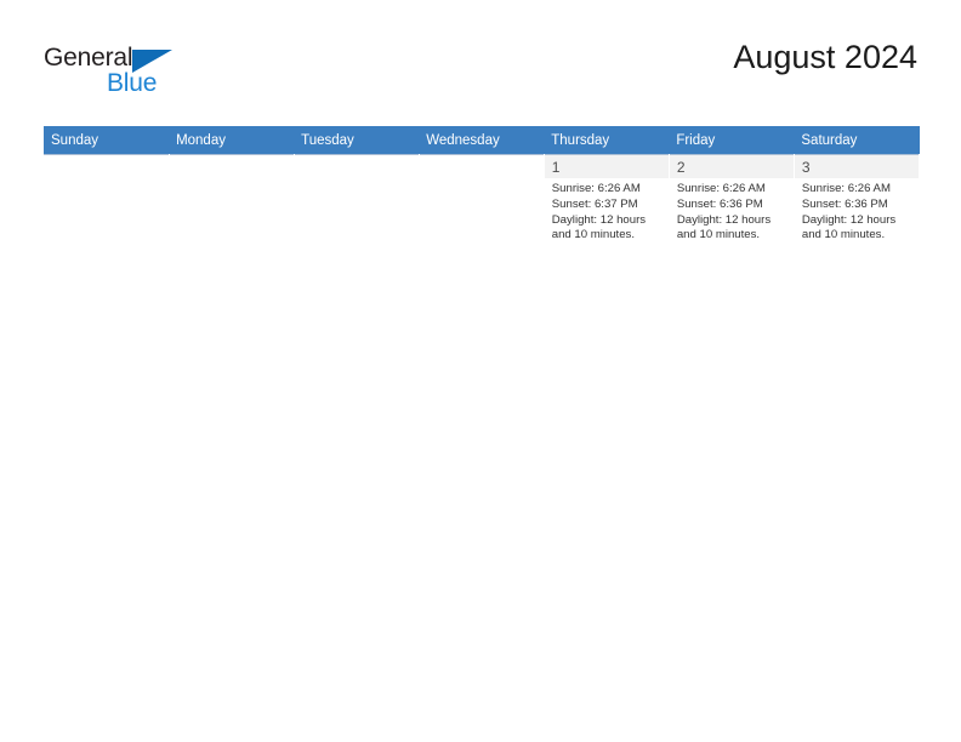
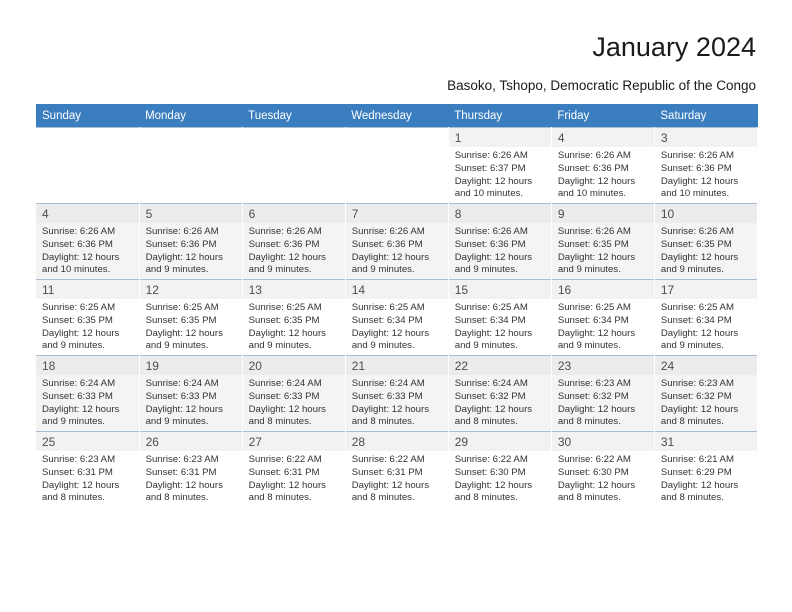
- General
- Blue
- August 2024
+ January 2024
+ Basoko, Tshopo, Democratic Republic of the Congo
  Sunday	Monday	Tuesday	Wednesday	Thursday	Friday	Saturday
- 				1Sunrise: 6:26 AMSunset: 6:37 PMDaylight: 12 hoursand 10 minutes.	2Sunrise: 6:26 AMSunset: 6:36 PMDaylight: 12 hoursand 10 minutes.	3Sunrise: 6:26 AMSunset: 6:36 PMDaylight: 12 hoursand 10 minutes.
+ 				1Sunrise: 6:26 AMSunset: 6:37 PMDaylight: 12 hoursand 10 minutes.	4Sunrise: 6:26 AMSunset: 6:36 PMDaylight: 12 hoursand 10 minutes.	3Sunrise: 6:26 AMSunset: 6:36 PMDaylight: 12 hoursand 10 minutes.
+ 4Sunrise: 6:26 AMSunset: 6:36 PMDaylight: 12 hoursand 10 minutes.	5Sunrise: 6:26 AMSunset: 6:36 PMDaylight: 12 hoursand 9 minutes.	6Sunrise: 6:26 AMSunset: 6:36 PMDaylight: 12 hoursand 9 minutes.	7Sunrise: 6:26 AMSunset: 6:36 PMDaylight: 12 hoursand 9 minutes.	8Sunrise: 6:26 AMSunset: 6:36 PMDaylight: 12 hoursand 9 minutes.	9Sunrise: 6:26 AMSunset: 6:35 PMDaylight: 12 hoursand 9 minutes.	10Sunrise: 6:26 AMSunset: 6:35 PMDaylight: 12 hoursand 9 minutes.
+ 11Sunrise: 6:25 AMSunset: 6:35 PMDaylight: 12 hoursand 9 minutes.	12Sunrise: 6:25 AMSunset: 6:35 PMDaylight: 12 hoursand 9 minutes.	13Sunrise: 6:25 AMSunset: 6:35 PMDaylight: 12 hoursand 9 minutes.	14Sunrise: 6:25 AMSunset: 6:34 PMDaylight: 12 hoursand 9 minutes.	15Sunrise: 6:25 AMSunset: 6:34 PMDaylight: 12 hoursand 9 minutes.	16Sunrise: 6:25 AMSunset: 6:34 PMDaylight: 12 hoursand 9 minutes.	17Sunrise: 6:25 AMSunset: 6:34 PMDaylight: 12 hoursand 9 minutes.
+ 18Sunrise: 6:24 AMSunset: 6:33 PMDaylight: 12 hoursand 9 minutes.	19Sunrise: 6:24 AMSunset: 6:33 PMDaylight: 12 hoursand 9 minutes.	20Sunrise: 6:24 AMSunset: 6:33 PMDaylight: 12 hoursand 8 minutes.	21Sunrise: 6:24 AMSunset: 6:33 PMDaylight: 12 hoursand 8 minutes.	22Sunrise: 6:24 AMSunset: 6:32 PMDaylight: 12 hoursand 8 minutes.	23Sunrise: 6:23 AMSunset: 6:32 PMDaylight: 12 hoursand 8 minutes.	24Sunrise: 6:23 AMSunset: 6:32 PMDaylight: 12 hoursand 8 minutes.
+ 25Sunrise: 6:23 AMSunset: 6:31 PMDaylight: 12 hoursand 8 minutes.	26Sunrise: 6:23 AMSunset: 6:31 PMDaylight: 12 hoursand 8 minutes.	27Sunrise: 6:22 AMSunset: 6:31 PMDaylight: 12 hoursand 8 minutes.	28Sunrise: 6:22 AMSunset: 6:31 PMDaylight: 12 hoursand 8 minutes.	29Sunrise: 6:22 AMSunset: 6:30 PMDaylight: 12 hoursand 8 minutes.	30Sunrise: 6:22 AMSunset: 6:30 PMDaylight: 12 hoursand 8 minutes.	31Sunrise: 6:21 AMSunset: 6:29 PMDaylight: 12 hoursand 8 minutes.
